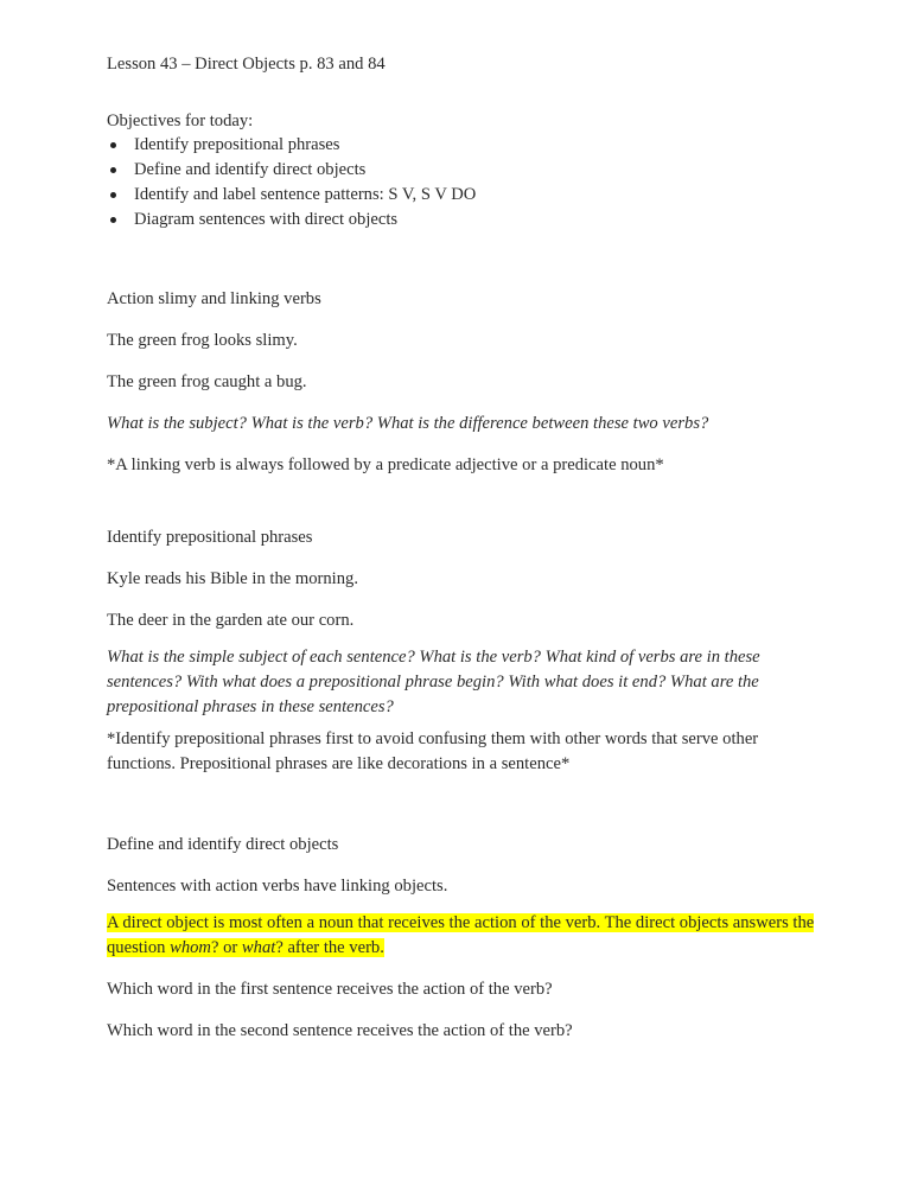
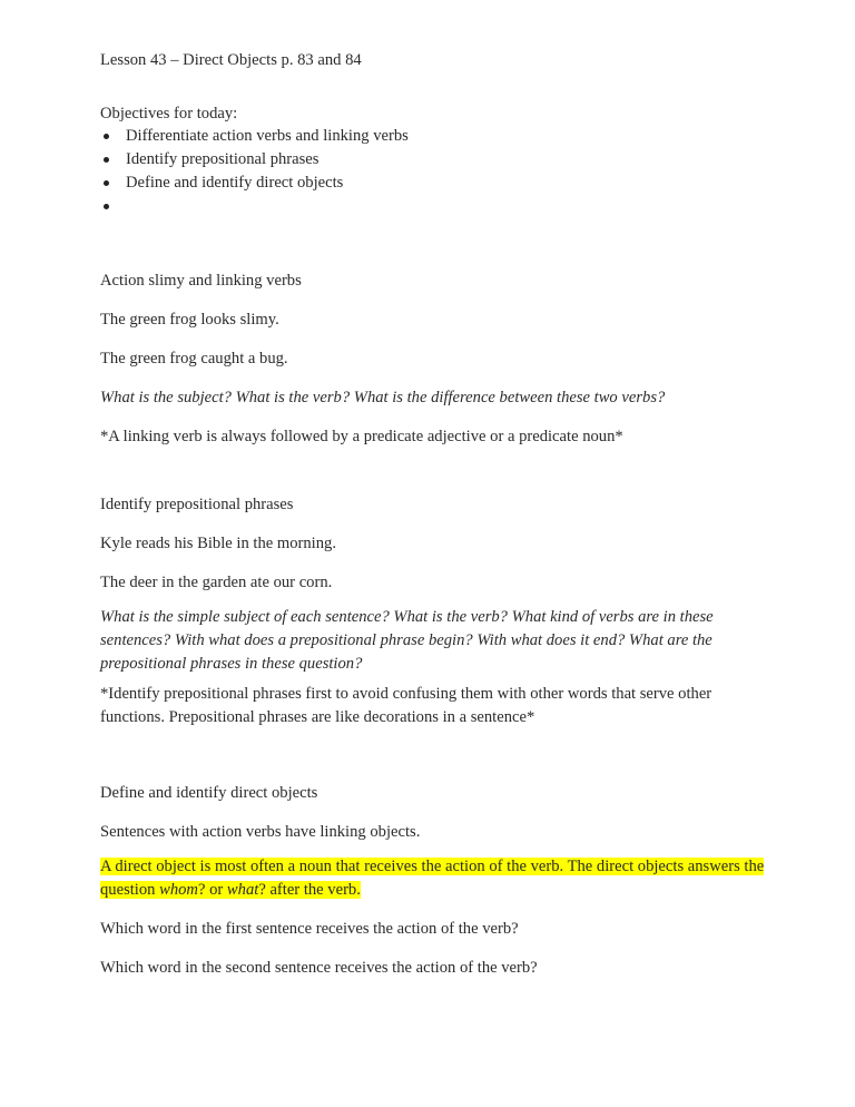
  Lesson 43 – Direct Objects p. 83 and 84
  Objectives for today:
+ Differentiate action verbs and linking verbs
  Identify prepositional phrases
  Define and identify direct objects
- Identify and label sentence patterns: S V, S V DO
- Diagram sentences with direct objects
  Action slimy and linking verbs
  The green frog looks slimy.
  The green frog caught a bug.
  What is the subject? What is the verb? What is the difference between these two verbs?
  *A linking verb is always followed by a predicate adjective or a predicate noun*
  Identify prepositional phrases
  Kyle reads his Bible in the morning.
  The deer in the garden ate our corn.
- What is the simple subject of each sentence? What is the verb? What kind of verbs are in these sentences? With what does a prepositional phrase begin? With what does it end? What are the prepositional phrases in these sentences?
+ What is the simple subject of each sentence? What is the verb? What kind of verbs are in these sentences? With what does a prepositional phrase begin? With what does it end? What are the prepositional phrases in these question?
  *Identify prepositional phrases first to avoid confusing them with other words that serve other functions. Prepositional phrases are like decorations in a sentence*
  Define and identify direct objects
  Sentences with action verbs have linking objects.
  A direct object is most often a noun that receives the action of the verb. The direct objects answers the question whom? or what? after the verb.
  Which word in the first sentence receives the action of the verb?
  Which word in the second sentence receives the action of the verb?
